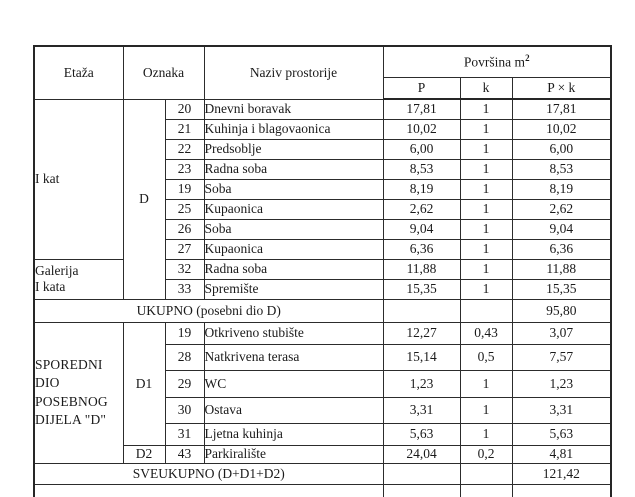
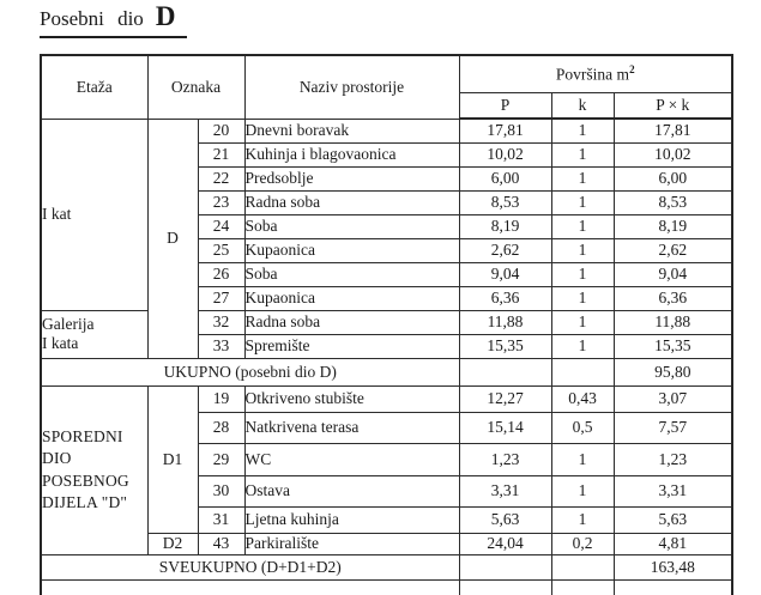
+ Posebni dio D
  Etaža	Oznaka	Naziv prostorije	Površina m2
  P	k	P × k
  I kat	D	20	Dnevni boravak	17,81	1	17,81
  21	Kuhinja i blagovaonica	10,02	1	10,02
  22	Predsoblje	6,00	1	6,00
  23	Radna soba	8,53	1	8,53
- 19	Soba	8,19	1	8,19
+ 24	Soba	8,19	1	8,19
  25	Kupaonica	2,62	1	2,62
  26	Soba	9,04	1	9,04
  27	Kupaonica	6,36	1	6,36
  Galerija I kata	32	Radna soba	11,88	1	11,88
  33	Spremište	15,35	1	15,35
  UKUPNO (posebni dio D)			95,80
  SPOREDNI DIO POSEBNOG DIJELA "D"	D1	19	Otkriveno stubište	12,27	0,43	3,07
  28	Natkrivena terasa	15,14	0,5	7,57
  29	WC	1,23	1	1,23
  30	Ostava	3,31	1	3,31
  31	Ljetna kuhinja	5,63	1	5,63
  D2	43	Parkiralište	24,04	0,2	4,81
- SVEUKUPNO (D+D1+D2)			121,42
+ SVEUKUPNO (D+D1+D2)			163,48
